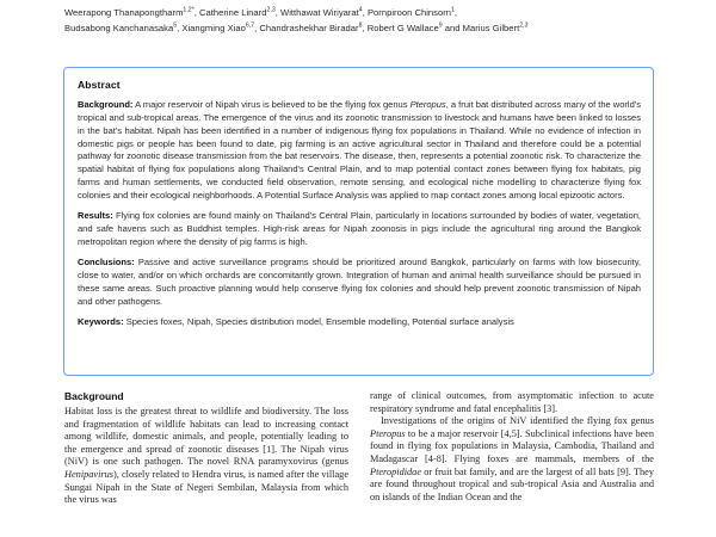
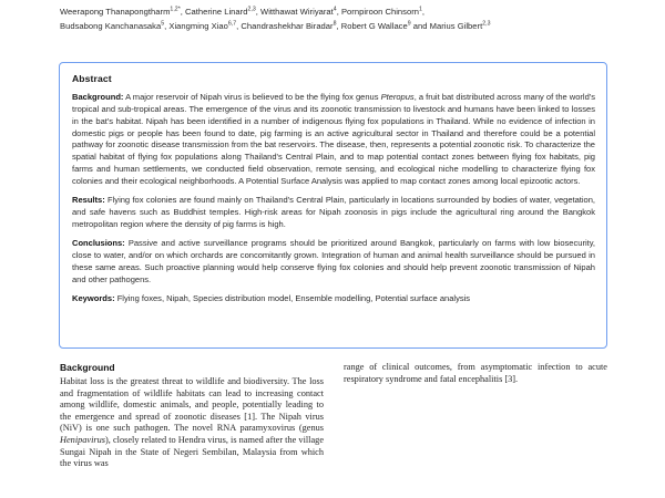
  Weerapong Thanapongtharm , Catherine Linard , Witthawat Wiriyarat , Pornpiroon Chinsorn ,
  Budsabong Kanchanasaka , Xiangming Xiao , Chandrashekhar Biradar , Robert G Wallace and Marius Gilbert
  Abstract
  Background: A major reservoir of Nipah virus is believed to be the flying fox genus Pteropus, a fruit bat distributed across many of the world's tropical and sub-tropical areas. The emergence of the virus and its zoonotic transmission to livestock and humans have been linked to losses in the bat's habitat. Nipah has been identified in a number of indigenous flying fox populations in Thailand. While no evidence of infection in domestic pigs or people has been found to date, pig farming is an active agricultural sector in Thailand and therefore could be a potential pathway for zoonotic disease transmission from the bat reservoirs. The disease, then, represents a potential zoonotic risk. To characterize the spatial habitat of flying fox populations along Thailand's Central Plain, and to map potential contact zones between flying fox habitats, pig farms and human settlements, we conducted field observation, remote sensing, and ecological niche modelling to characterize flying fox colonies and their ecological neighborhoods. A Potential Surface Analysis was applied to map contact zones among local epizootic actors.
  Results: Flying fox colonies are found mainly on Thailand's Central Plain, particularly in locations surrounded by bodies of water, vegetation, and safe havens such as Buddhist temples. High-risk areas for Nipah zoonosis in pigs include the agricultural ring around the Bangkok metropolitan region where the density of pig farms is high.
  Conclusions: Passive and active surveillance programs should be prioritized around Bangkok, particularly on farms with low biosecurity, close to water, and/or on which orchards are concomitantly grown. Integration of human and animal health surveillance should be pursued in these same areas. Such proactive planning would help conserve flying fox colonies and should help prevent zoonotic transmission of Nipah and other pathogens.
- Keywords: Species foxes, Nipah, Species distribution model, Ensemble modelling, Potential surface analysis
+ Keywords: Flying foxes, Nipah, Species distribution model, Ensemble modelling, Potential surface analysis
  Background
  Habitat loss is the greatest threat to wildlife and biodiversity. The loss and fragmentation of wildlife habitats can lead to increasing contact among wildlife, domestic animals, and people, potentially leading to the emergence and spread of zoonotic diseases [1]. The Nipah virus (NiV) is one such pathogen. The novel RNA paramyxovirus (genus Henipavirus), closely related to Hendra virus, is named after the village Sungai Nipah in the State of Negeri Sembilan, Malaysia from which the virus was
  range of clinical outcomes, from asymptomatic infection to acute respiratory syndrome and fatal encephalitis [3].
- Investigations of the origins of NiV identified the flying fox genus Pteropus to be a major reservoir [4,5]. Subclinical infections have been found in flying fox populations in Malaysia, Cambodia, Thailand and Madagascar [4-8]. Flying foxes are mammals, members of the Pteropididae or fruit bat family, and are the largest of all bats [9]. They are found throughout tropical and sub-tropical Asia and Australia and on islands of the Indian Ocean and the
